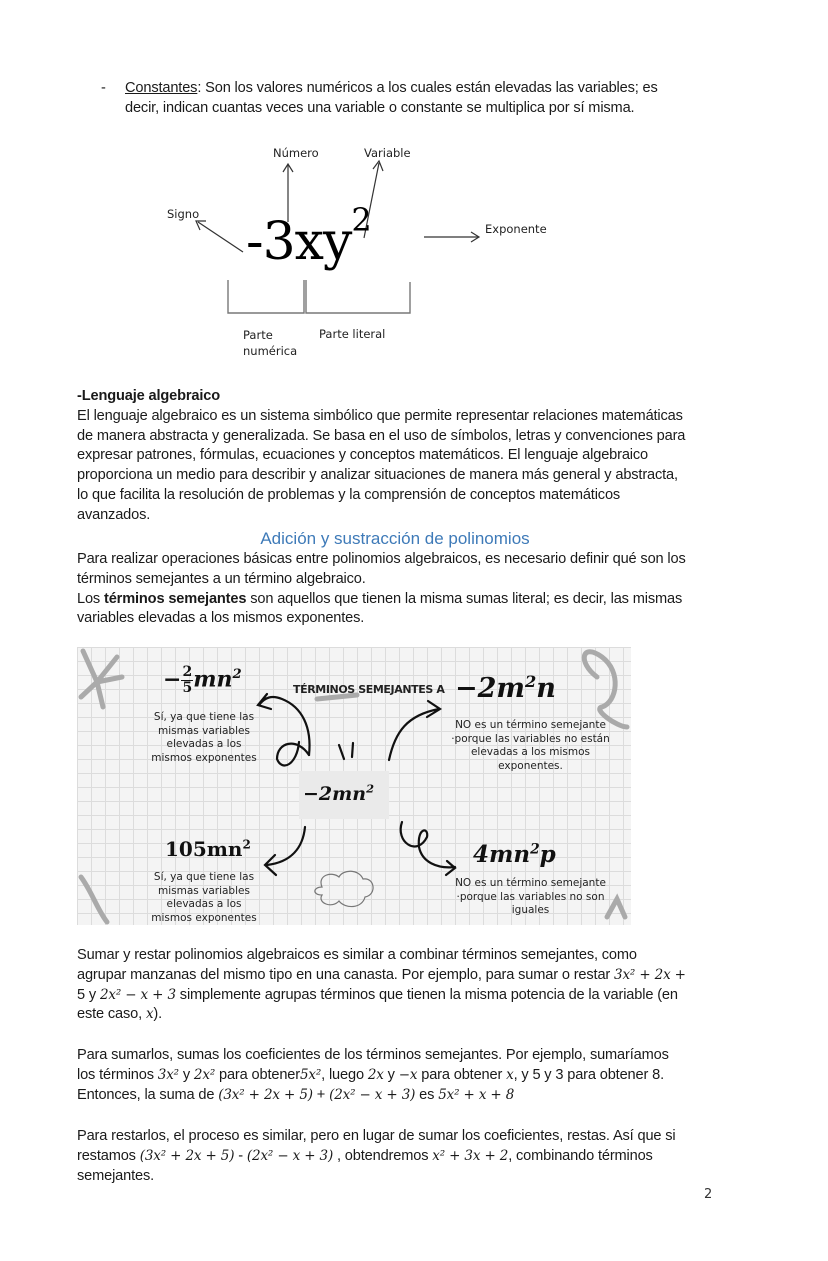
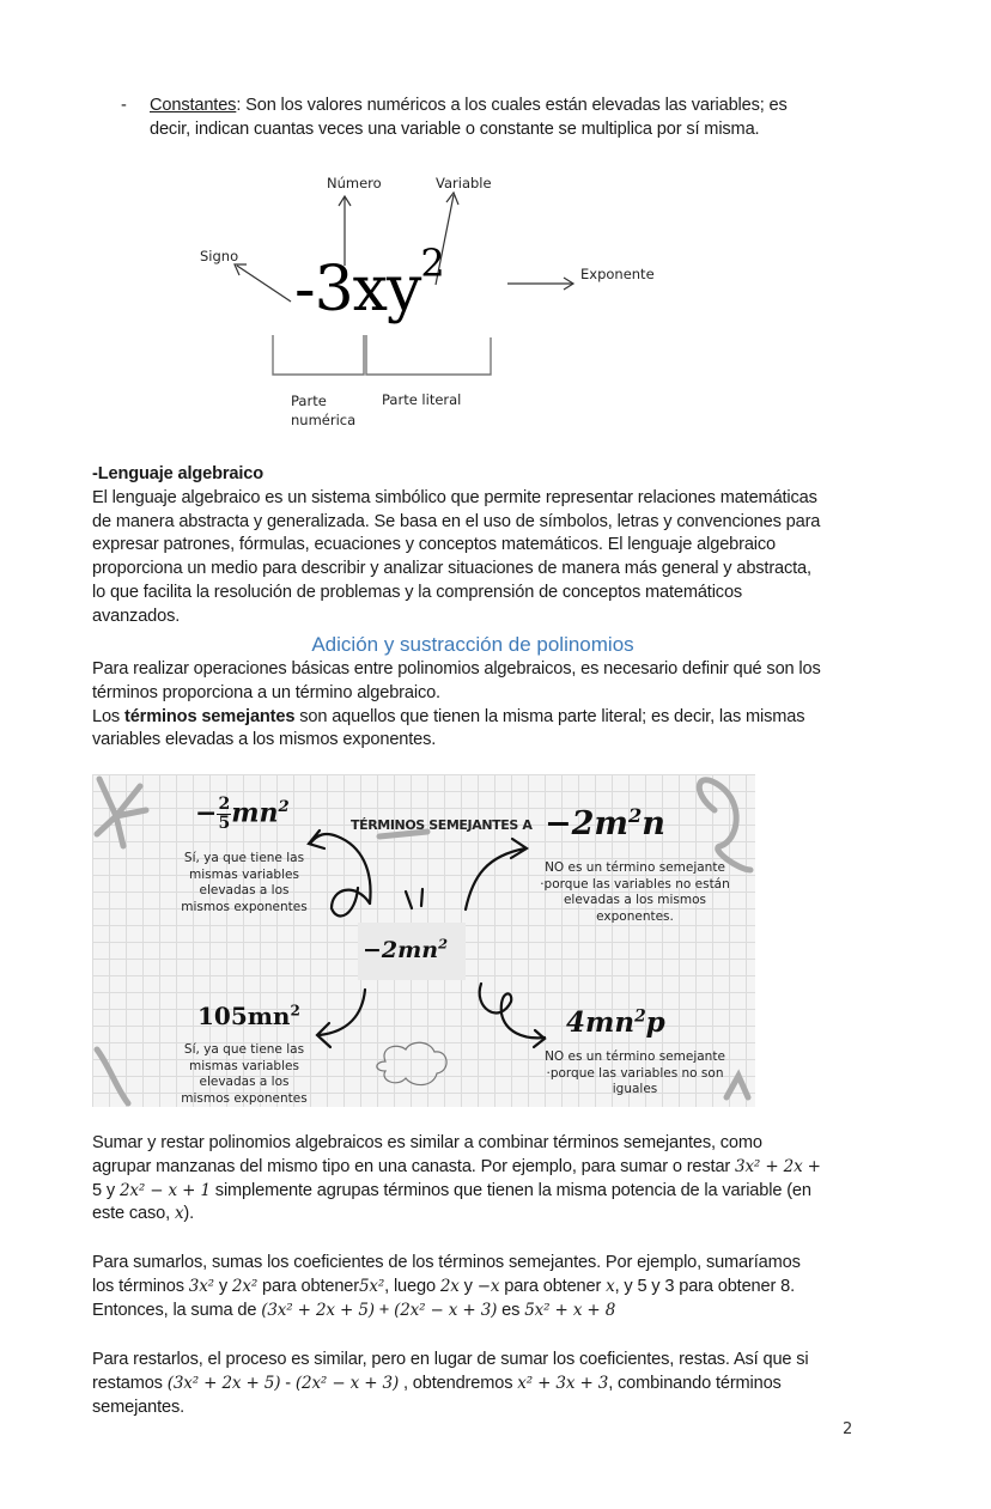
  -
  Constantes: Son los valores numéricos a los cuales están elevadas las variables; es
  decir, indican cuantas veces una variable o constante se multiplica por sí misma.
  -3xy2
  Número
  Variable
  Signo
  Exponente
  Parte
  numérica
  Parte literal
  -Lenguaje algebraico
  El lenguaje algebraico es un sistema simbólico que permite representar relaciones matemáticas
  de manera abstracta y generalizada. Se basa en el uso de símbolos, letras y convenciones para
  expresar patrones, fórmulas, ecuaciones y conceptos matemáticos. El lenguaje algebraico
  proporciona un medio para describir y analizar situaciones de manera más general y abstracta,
  lo que facilita la resolución de problemas y la comprensión de conceptos matemáticos
  avanzados.
  Adición y sustracción de polinomios
  Para realizar operaciones básicas entre polinomios algebraicos, es necesario definir qué son los
- términos semejantes a un término algebraico.
+ términos proporciona a un término algebraico.
- Los términos semejantes son aquellos que tienen la misma sumas literal; es decir, las mismas
+ Los términos semejantes son aquellos que tienen la misma parte literal; es decir, las mismas
  variables elevadas a los mismos exponentes.
  TÉRMINOS SEMEJANTES A
  −2mn2
  −
  2
  5
  mn2
  Sí, ya que tiene las
  mismas variables
  elevadas a los
  mismos exponentes
  −2m2n
  NO es un término semejante
  ·porque las variables no están
  elevadas a los mismos
  exponentes.
  105mn2
  Sí, ya que tiene las
  mismas variables
  elevadas a los
  mismos exponentes
  4mn2p
  NO es un término semejante
  ·porque las variables no son
  iguales
  Sumar y restar polinomios algebraicos es similar a combinar términos semejantes, como
  agrupar manzanas del mismo tipo en una canasta. Por ejemplo, para sumar o restar 3x² + 2x +
- 5 y 2x² − x + 3 simplemente agrupas términos que tienen la misma potencia de la variable (en
+ 5 y 2x² − x + 1 simplemente agrupas términos que tienen la misma potencia de la variable (en
  este caso, x).
  Para sumarlos, sumas los coeficientes de los términos semejantes. Por ejemplo, sumaríamos
  los términos 3x² y 2x² para obtener5x², luego 2x y −x para obtener x, y 5 y 3 para obtener 8.
  Entonces, la suma de (3x² + 2x + 5) + (2x² − x + 3) es 5x² + x + 8
  Para restarlos, el proceso es similar, pero en lugar de sumar los coeficientes, restas. Así que si
- restamos (3x² + 2x + 5) - (2x² − x + 3) , obtendremos x² + 3x + 2, combinando términos
+ restamos (3x² + 2x + 5) - (2x² − x + 3) , obtendremos x² + 3x + 3, combinando términos
  semejantes.
  2
